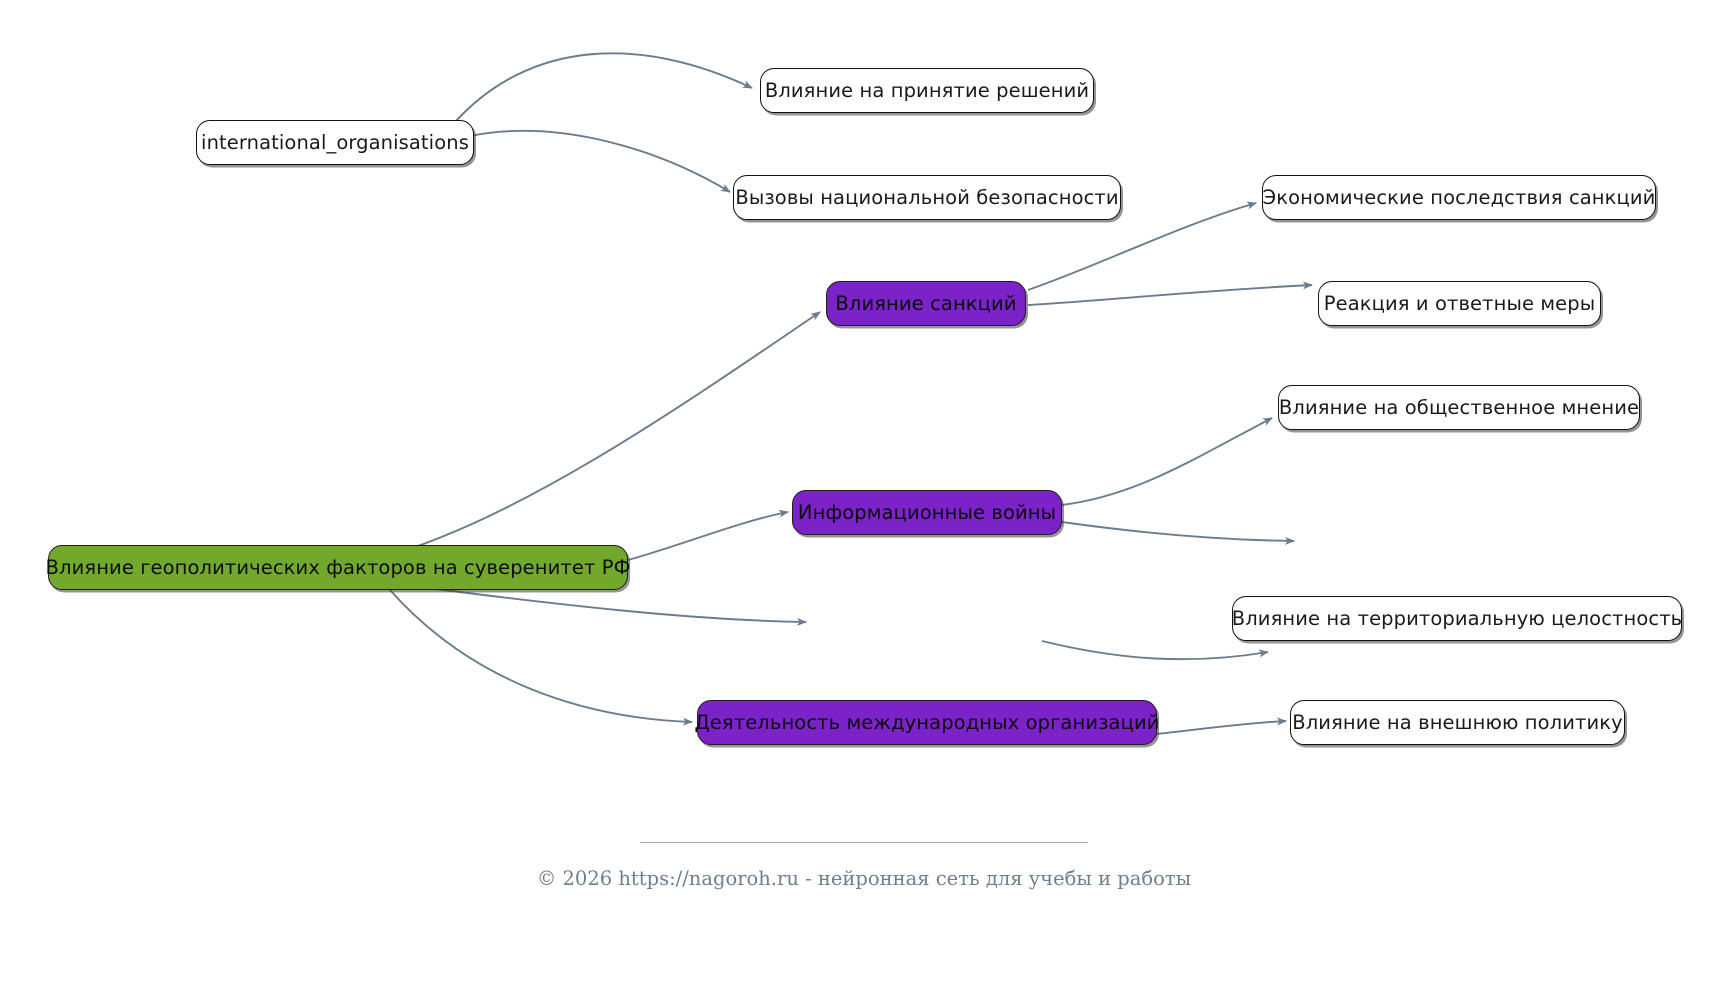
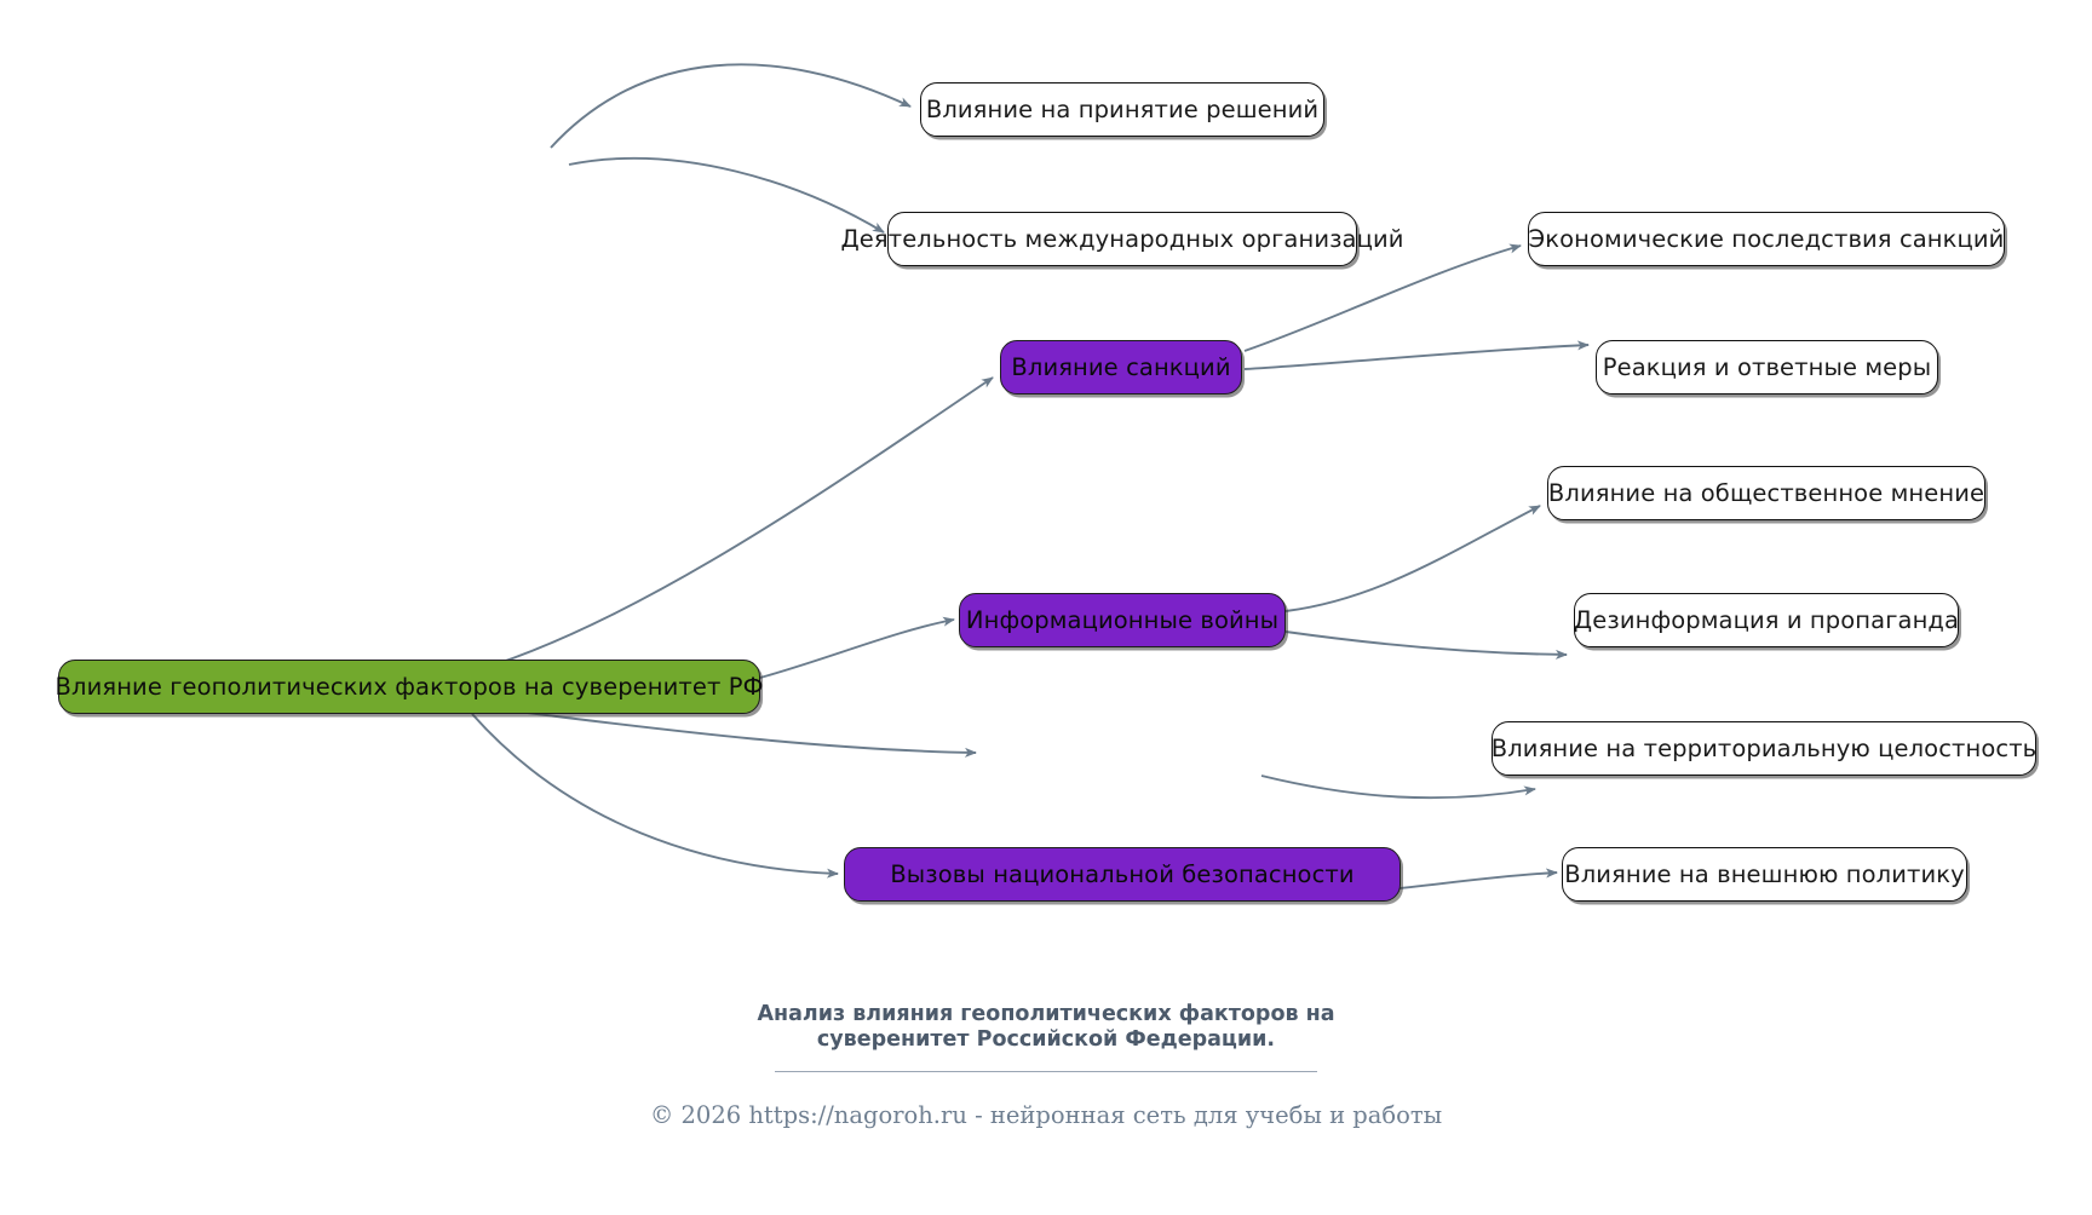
  Влияние геополитических факторов на суверенитет РФ
- international_organisations
  Влияние на принятие решений
- Вызовы национальной безопасности
+ Деятельность международных организаций
  Влияние санкций
  Экономические последствия санкций
  Реакция и ответные меры
  Информационные войны
  Влияние на общественное мнение
+ Дезинформация и пропаганда
  Влияние на территориальную целостность
- Деятельность международных организаций
+ Вызовы национальной безопасности
  Влияние на внешнюю политику
+ Анализ влияния геополитических факторов на
+ суверенитет Российской Федерации.
  © 2026 https://nagoroh.ru - нейронная сеть для учебы и работы
